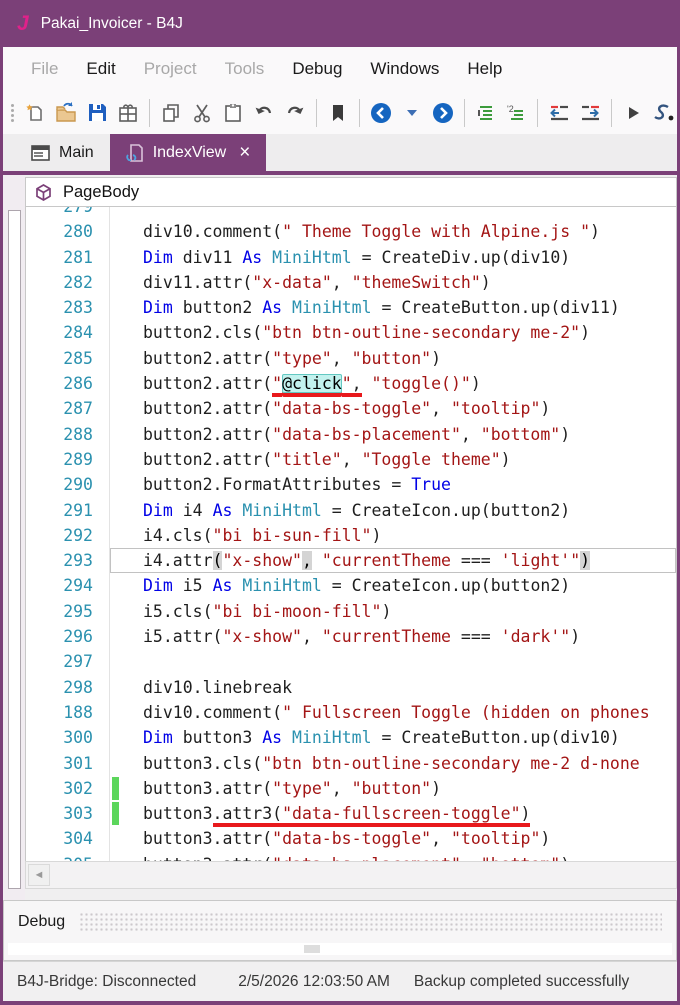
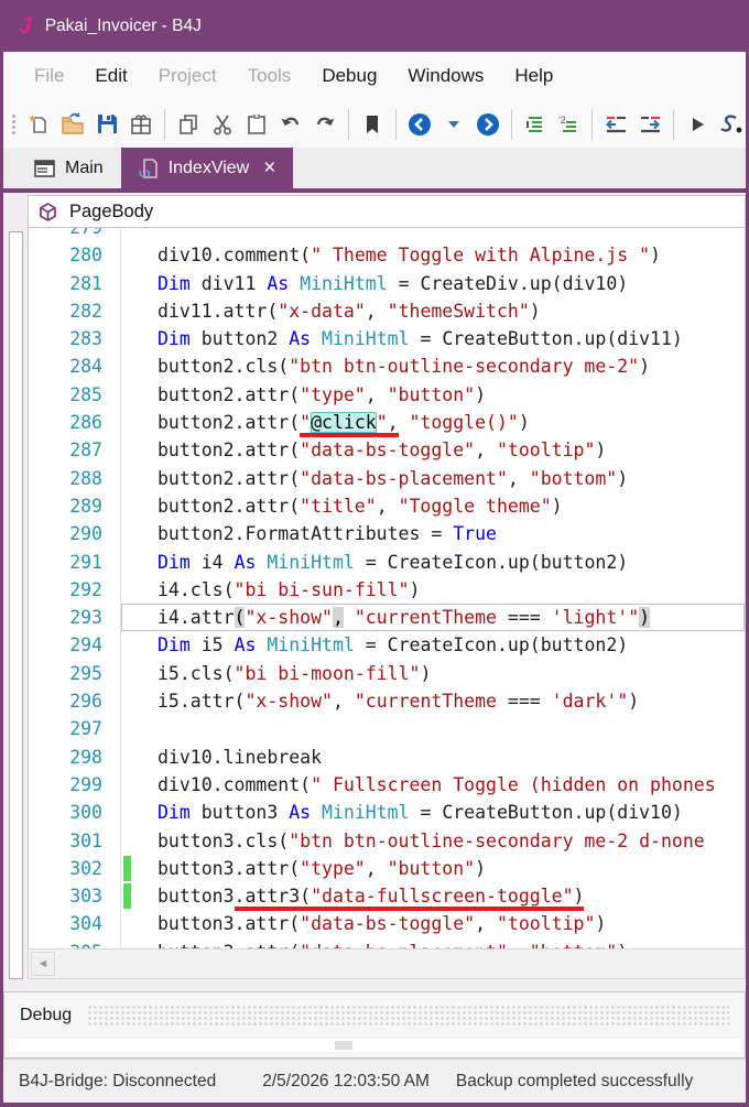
  J
  Pakai_Invoicer - B4J
  File
  Edit
  Project
  Tools
  Debug
  Windows
  Help
  '2
  Main
  IndexView
  ×
  PageBody
  279
  280
  div10.comment(" Theme Toggle with Alpine.js ")
  281
  Dim div11 As MiniHtml = CreateDiv.up(div10)
  282
  div11.attr("x-data", "themeSwitch")
  283
  Dim button2 As MiniHtml = CreateButton.up(div11)
  284
  button2.cls("btn btn-outline-secondary me-2")
  285
  button2.attr("type", "button")
  286
  button2.attr("@click", "toggle()")
  287
  button2.attr("data-bs-toggle", "tooltip")
  288
  button2.attr("data-bs-placement", "bottom")
  289
  button2.attr("title", "Toggle theme")
  290
  button2.FormatAttributes = True
  291
  Dim i4 As MiniHtml = CreateIcon.up(button2)
  292
  i4.cls("bi bi-sun-fill")
  293
  i4.attr("x-show", "currentTheme === 'light'")
  294
  Dim i5 As MiniHtml = CreateIcon.up(button2)
  295
  i5.cls("bi bi-moon-fill")
  296
  i5.attr("x-show", "currentTheme === 'dark'")
  297
  298
  div10.linebreak
- 188
+ 299
  div10.comment(" Fullscreen Toggle (hidden on phones
  300
  Dim button3 As MiniHtml = CreateButton.up(div10)
  301
  button3.cls("btn btn-outline-secondary me-2 d-none
  302
  button3.attr("type", "button")
  303
  button3.attr3("data-fullscreen-toggle")
  304
  button3.attr("data-bs-toggle", "tooltip")
  ◄
  Debug
  B4J-Bridge: Disconnected
  2/5/2026 12:03:50 AM
  Backup completed successfully
